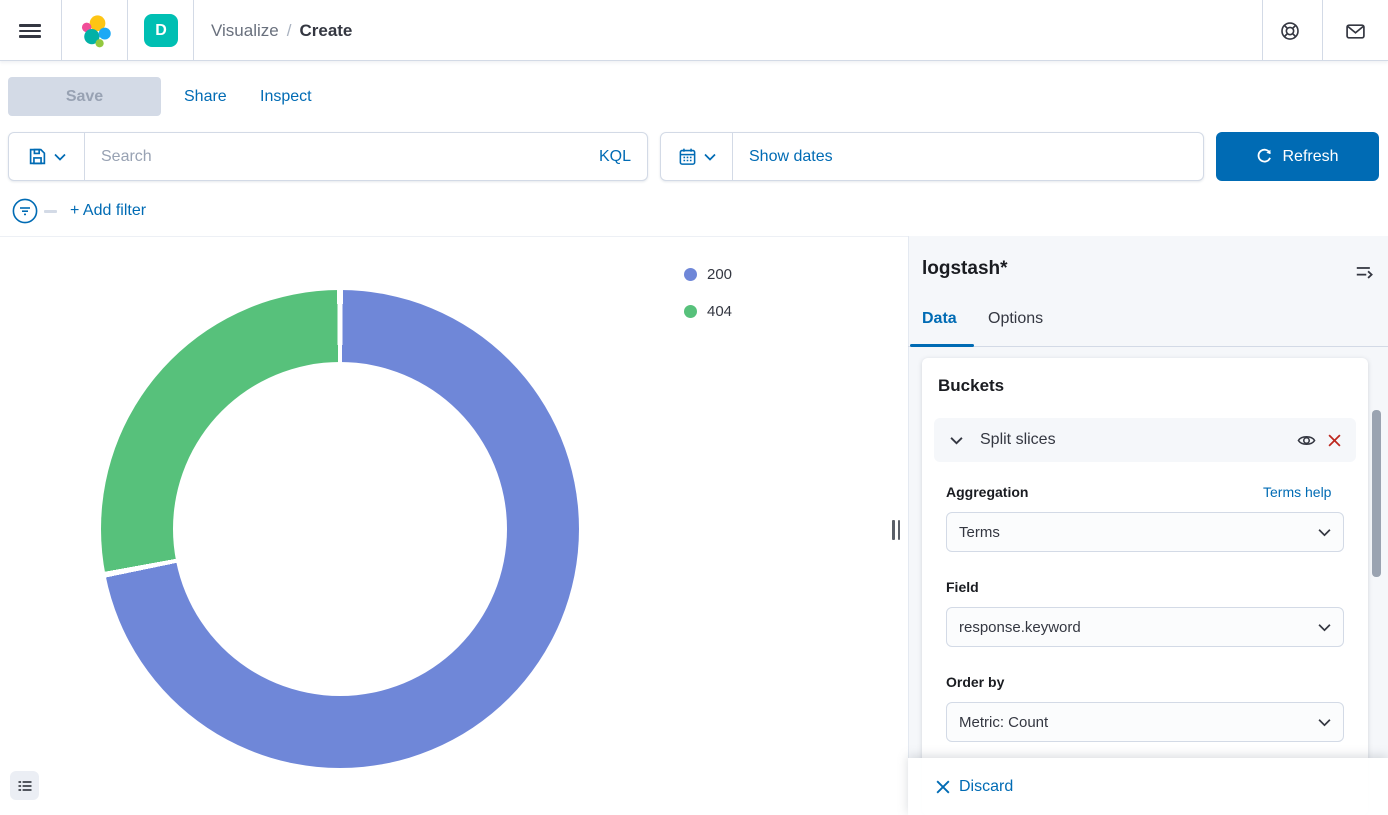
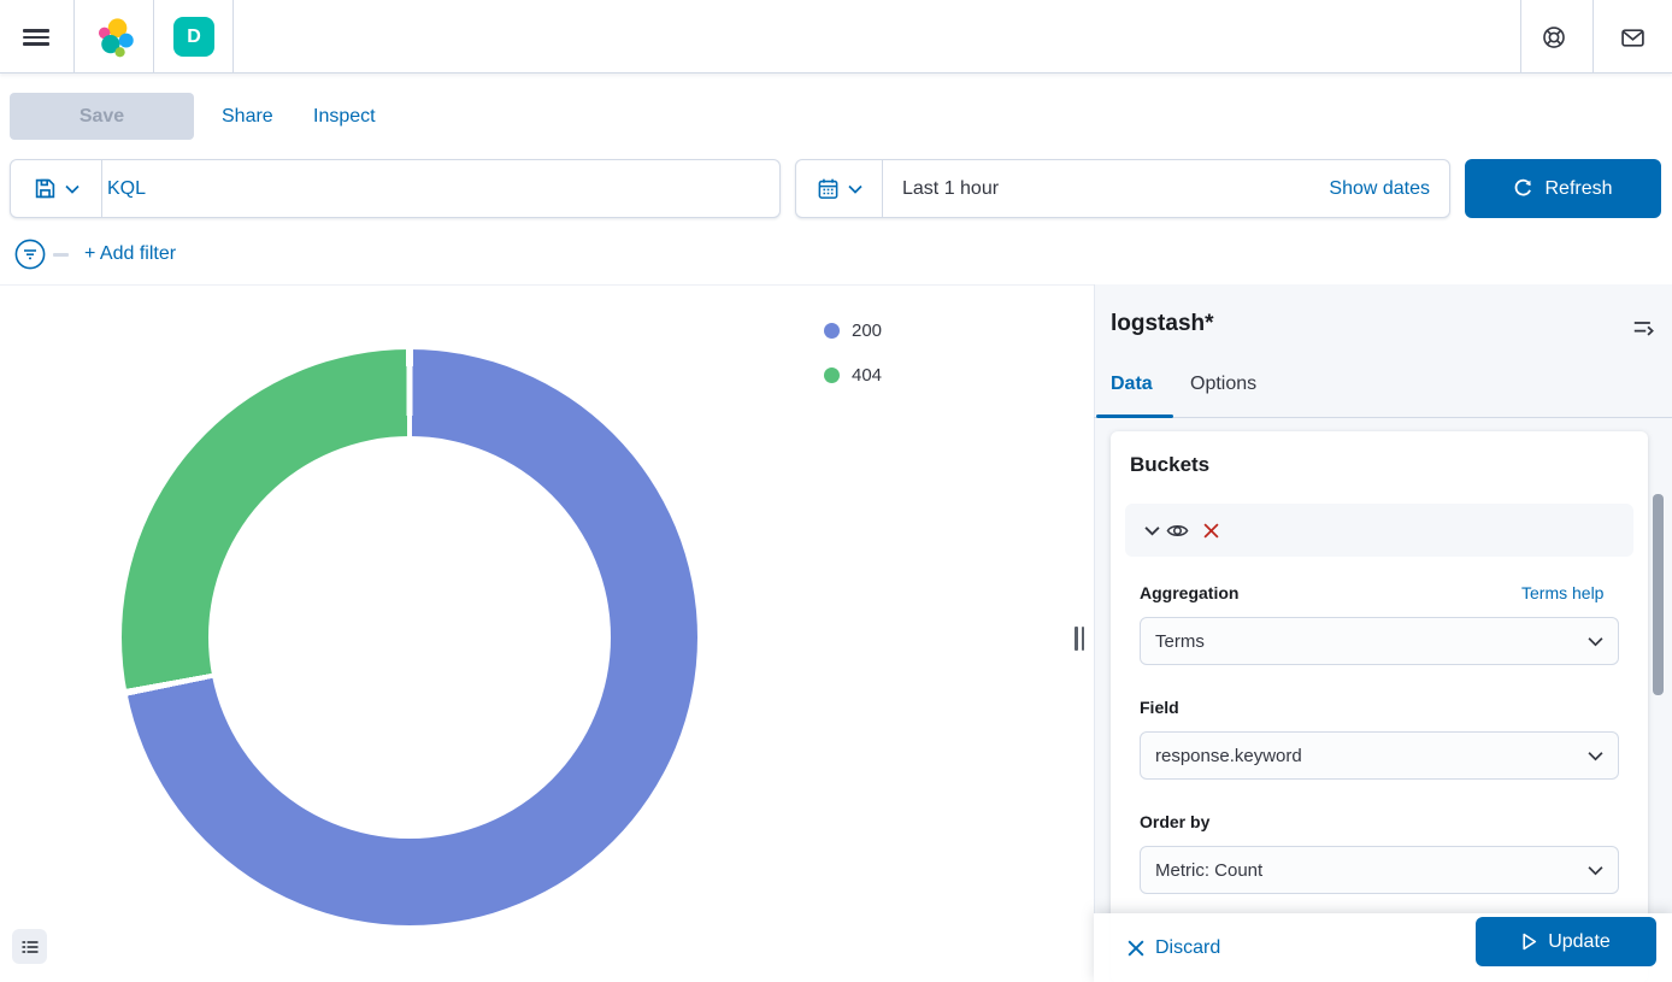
  D
- Visualize
- /
- Create
  Save
  Share
  Inspect
- Search
  KQL
+ Last 1 hour
  Show dates
  Refresh
  + Add filter
  200
  404
  logstash*
  Data
  Options
  Buckets
- Split slices
  Aggregation
  Terms help
  Terms
  Field
  response.keyword
  Order by
  Metric: Count
  Discard
+ Update
